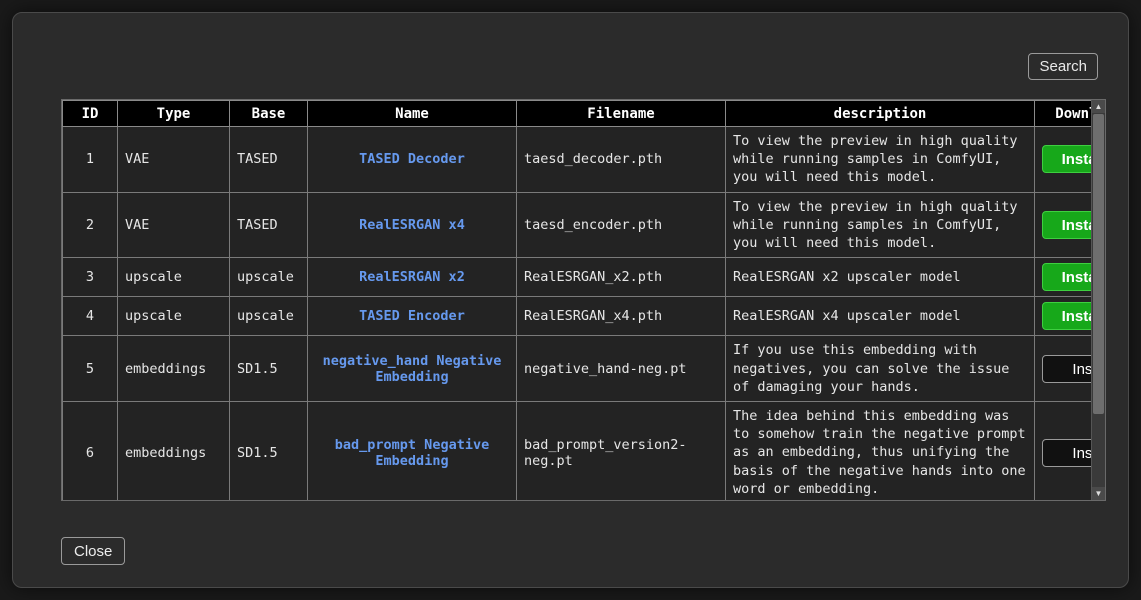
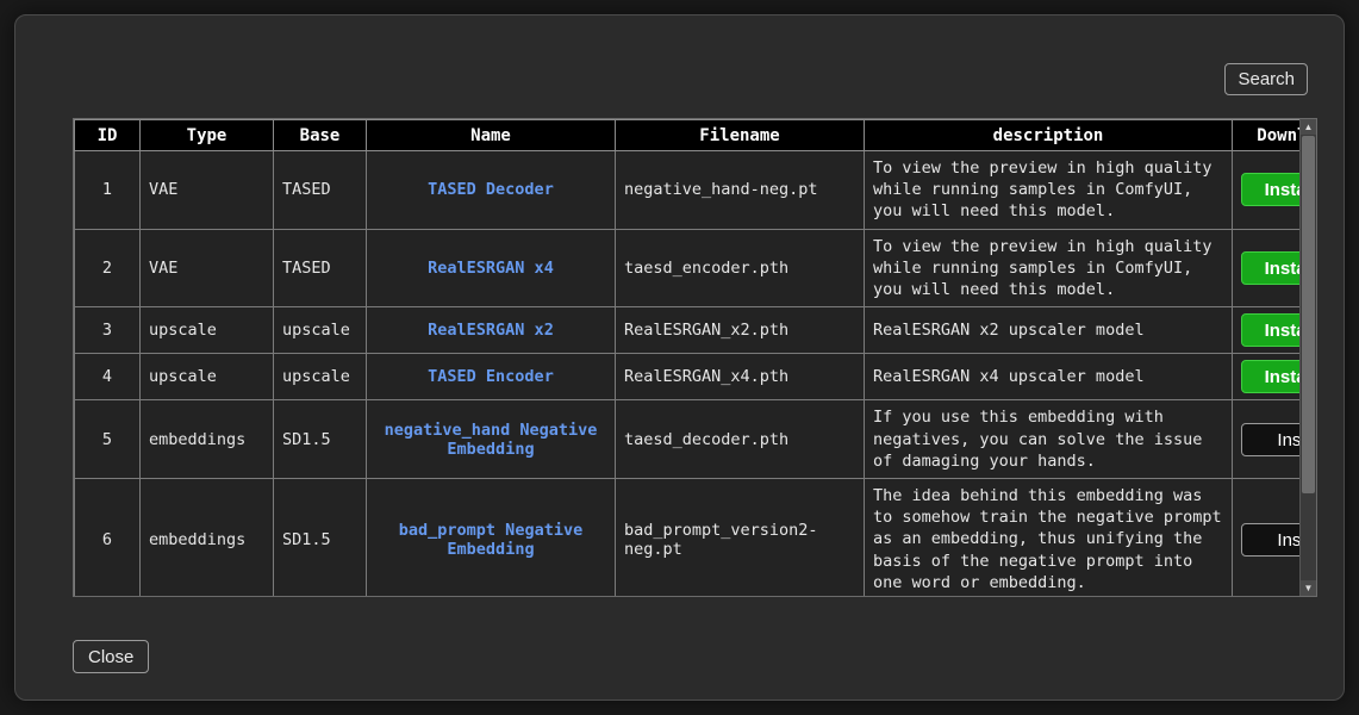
  Search
  ID	Type	Base	Name	Filename	description	Down
- 1	VAE	TASED	TASED Decoder	taesd_decoder.pth	To view the preview in high quality while running samples in ComfyUI, you will need this model.	Inst
+ 1	VAE	TASED	TASED Decoder	negative_hand-neg.pt	To view the preview in high quality while running samples in ComfyUI, you will need this model.	Inst
  2	VAE	TASED	RealESRGAN x4	taesd_encoder.pth	To view the preview in high quality while running samples in ComfyUI, you will need this model.	Inst
  3	upscale	upscale	RealESRGAN x2	RealESRGAN_x2.pth	RealESRGAN x2 upscaler model	Inst
  4	upscale	upscale	TASED Encoder	RealESRGAN_x4.pth	RealESRGAN x4 upscaler model	Inst
- 5	embeddings	SD1.5	negative_hand Negative Embedding	negative_hand-neg.pt	If you use this embedding with negatives, you can solve the issue of damaging your hands.	Ins
+ 5	embeddings	SD1.5	negative_hand Negative Embedding	taesd_decoder.pth	If you use this embedding with negatives, you can solve the issue of damaging your hands.	Ins
- 6	embeddings	SD1.5	bad_prompt Negative Embedding	bad_prompt_version2-neg.pt	The idea behind this embedding was to somehow train the negative prompt as an embedding, thus unifying the basis of the negative hands into one word or embedding.	Ins
+ 6	embeddings	SD1.5	bad_prompt Negative Embedding	bad_prompt_version2-neg.pt	The idea behind this embedding was to somehow train the negative prompt as an embedding, thus unifying the basis of the negative prompt into one word or embedding.	Ins
  ▲
  ▼
  Close
